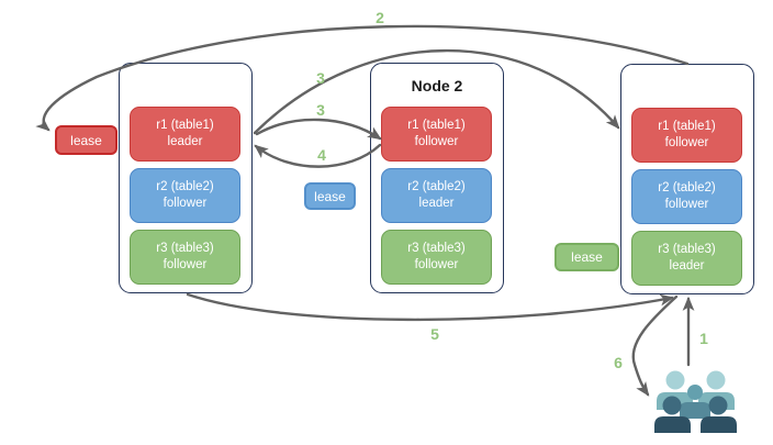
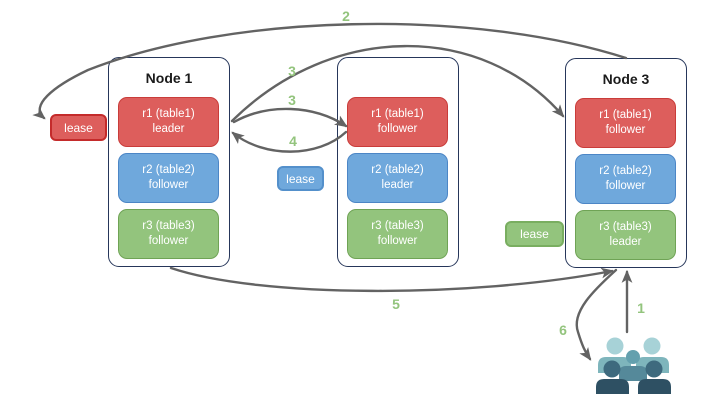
+ Node 1
  r1 (table1)
  leader
  r2 (table2)
  follower
  r3 (table3)
  follower
- Node 2
  r1 (table1)
  follower
  r2 (table2)
  leader
  r3 (table3)
  follower
+ Node 3
  r1 (table1)
  follower
  r2 (table2)
  follower
  r3 (table3)
  leader
  lease
  lease
  lease
  2
  3
  3
  4
  5
  6
  1
